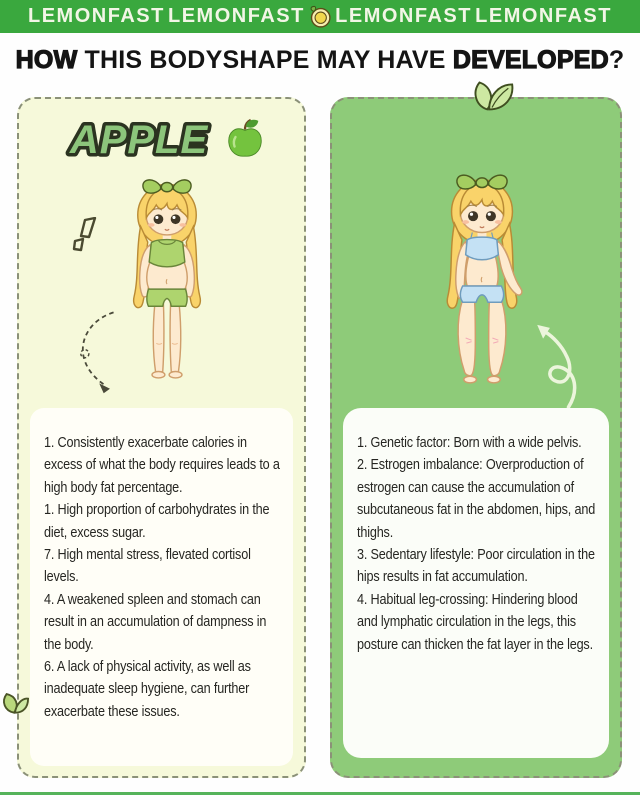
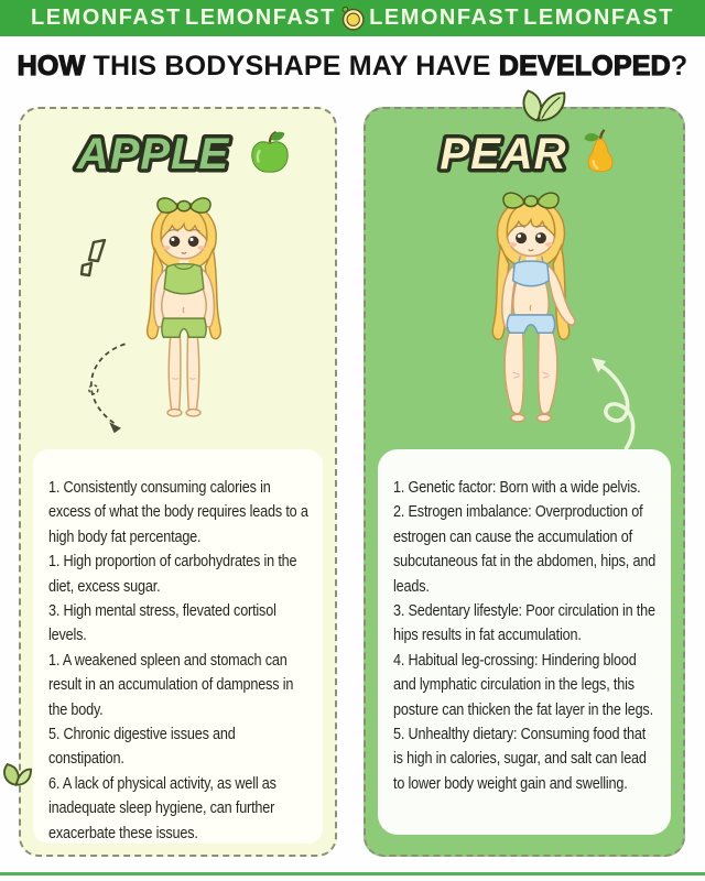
  LEMONFAST
  LEMONFAST
  LEMONFAST
  LEMONFAST
  HOW THIS BODYSHAPE MAY HAVE DEVELOPED?
  APPLE
- 1. Consistently exacerbate calories in excess of what the body requires leads to a high body fat percentage.
+ 1. Consistently consuming calories in excess of what the body requires leads to a high body fat percentage.
  1. High proportion of carbohydrates in the diet, excess sugar.
- 7. High mental stress, flevated cortisol levels.
+ 3. High mental stress, flevated cortisol levels.
- 4. A weakened spleen and stomach can result in an accumulation of dampness in the body.
+ 1. A weakened spleen and stomach can result in an accumulation of dampness in the body.
+ 5. Chronic digestive issues and constipation.
  6. A lack of physical activity, as well as inadequate sleep hygiene, can further exacerbate these issues.
+ PEAR
  1. Genetic factor: Born with a wide pelvis.
- 2. Estrogen imbalance: Overproduction of estrogen can cause the accumulation of subcutaneous fat in the abdomen, hips, and thighs.
+ 2. Estrogen imbalance: Overproduction of estrogen can cause the accumulation of subcutaneous fat in the abdomen, hips, and leads.
  3. Sedentary lifestyle: Poor circulation in the hips results in fat accumulation.
  4. Habitual leg-crossing: Hindering blood and lymphatic circulation in the legs, this posture can thicken the fat layer in the legs.
+ 5. Unhealthy dietary: Consuming food that is high in calories, sugar, and salt can lead to lower body weight gain and swelling.
